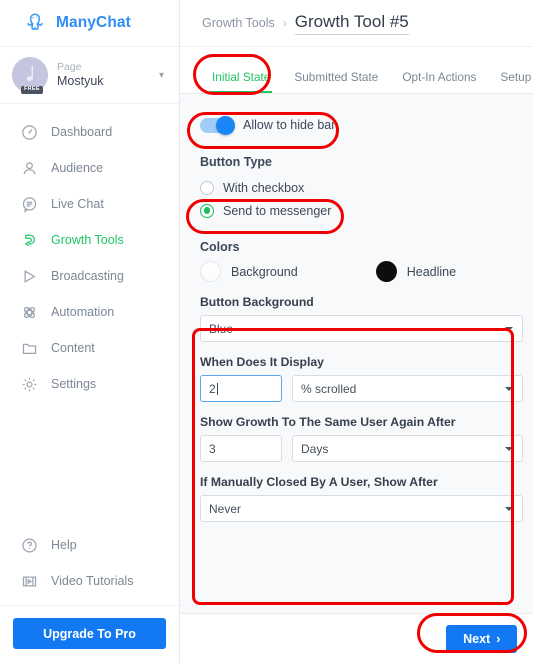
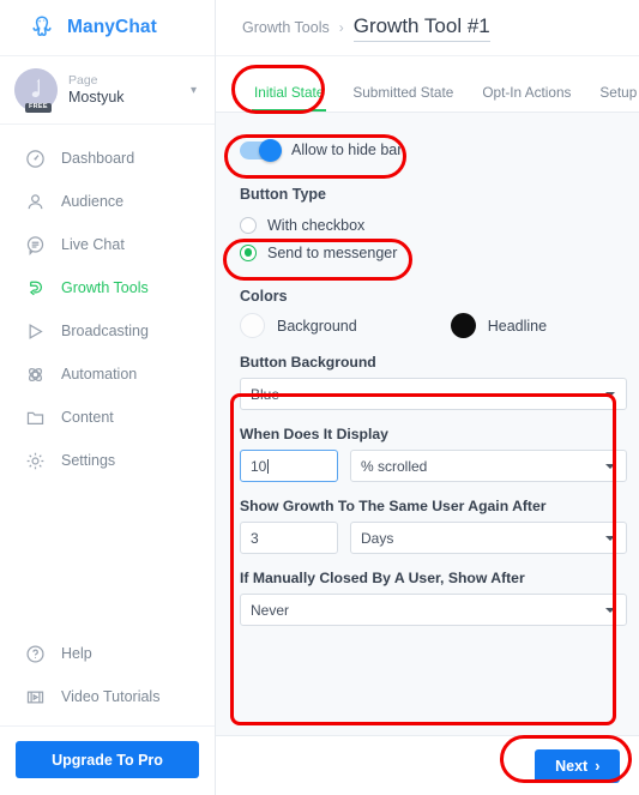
  ManyChat
  Page
  Mostyuk
  ▾
  Dashboard
  Audience
  Live Chat
  Growth Tools
  Broadcasting
  Automation
  Content
  Settings
  Help
  Video Tutorials
  Upgrade To Pro
  Growth Tools
  ›
- Growth Tool #5
+ Growth Tool #1
  Initial State
  Submitted State
  Opt-In Actions
  Setup
  Allow to hide bar
  Button Type
  With checkbox
  Send to messenger
  Colors
  Background
  Headline
  Button Background
  Blue
  When Does It Display
- 2
+ 10
  % scrolled
  Show Growth To The Same User Again After
  3
  Days
  If Manually Closed By A User, Show After
  Never
  Next
  ›
